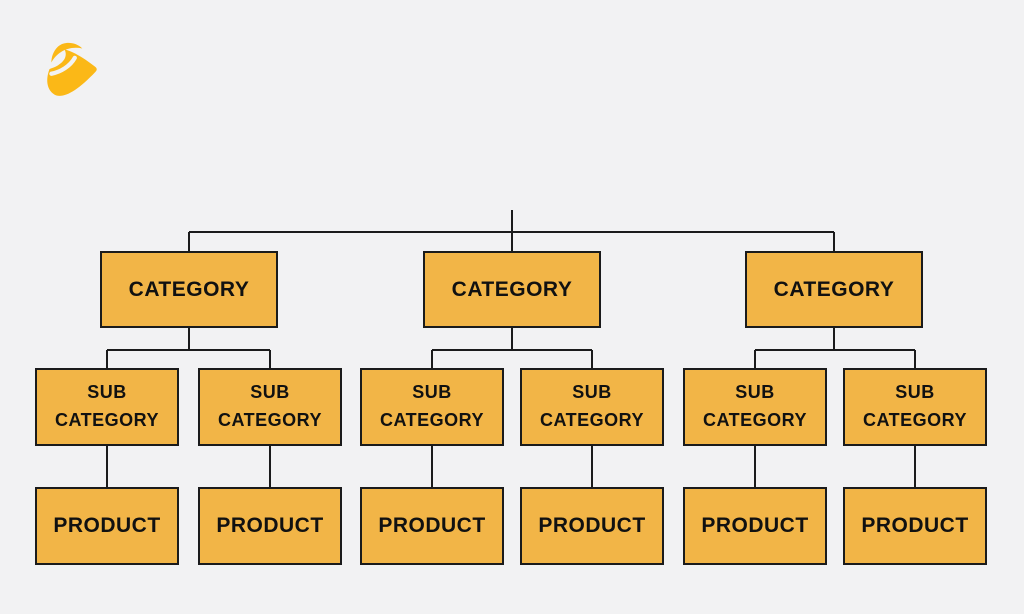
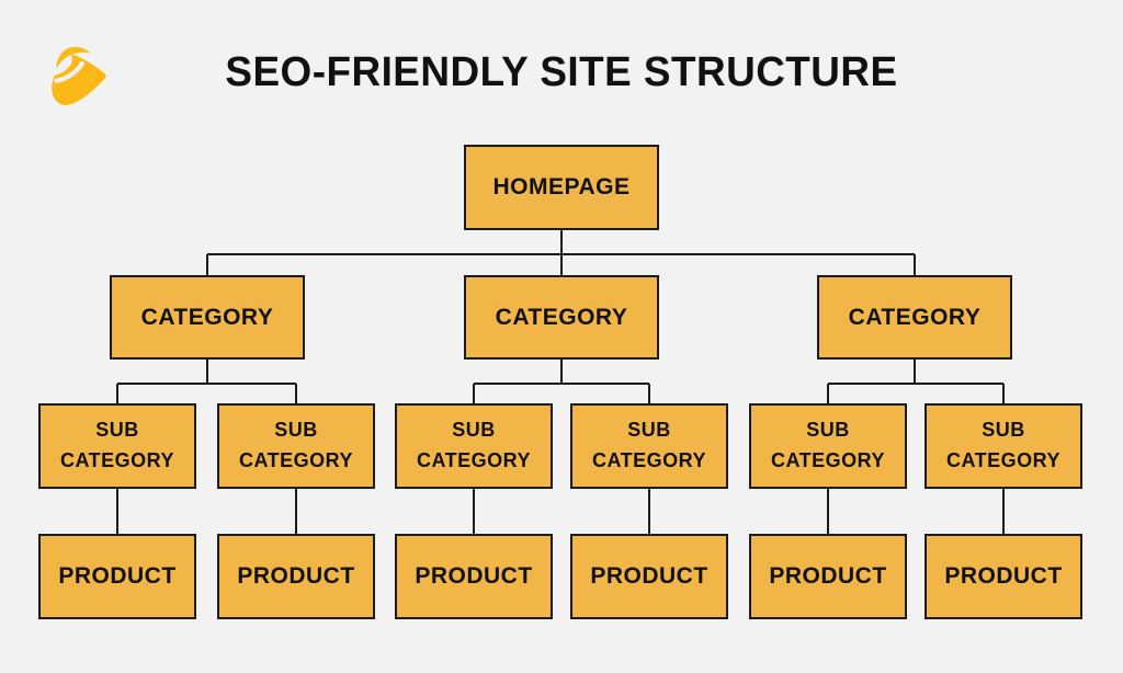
+ SEO-FRIENDLY SITE STRUCTURE
+ HOMEPAGE
  CATEGORY
  CATEGORY
  CATEGORY
  SUB CATEGORY
  SUB CATEGORY
  SUB CATEGORY
  SUB CATEGORY
  SUB CATEGORY
  SUB CATEGORY
  PRODUCT
  PRODUCT
  PRODUCT
  PRODUCT
  PRODUCT
  PRODUCT
